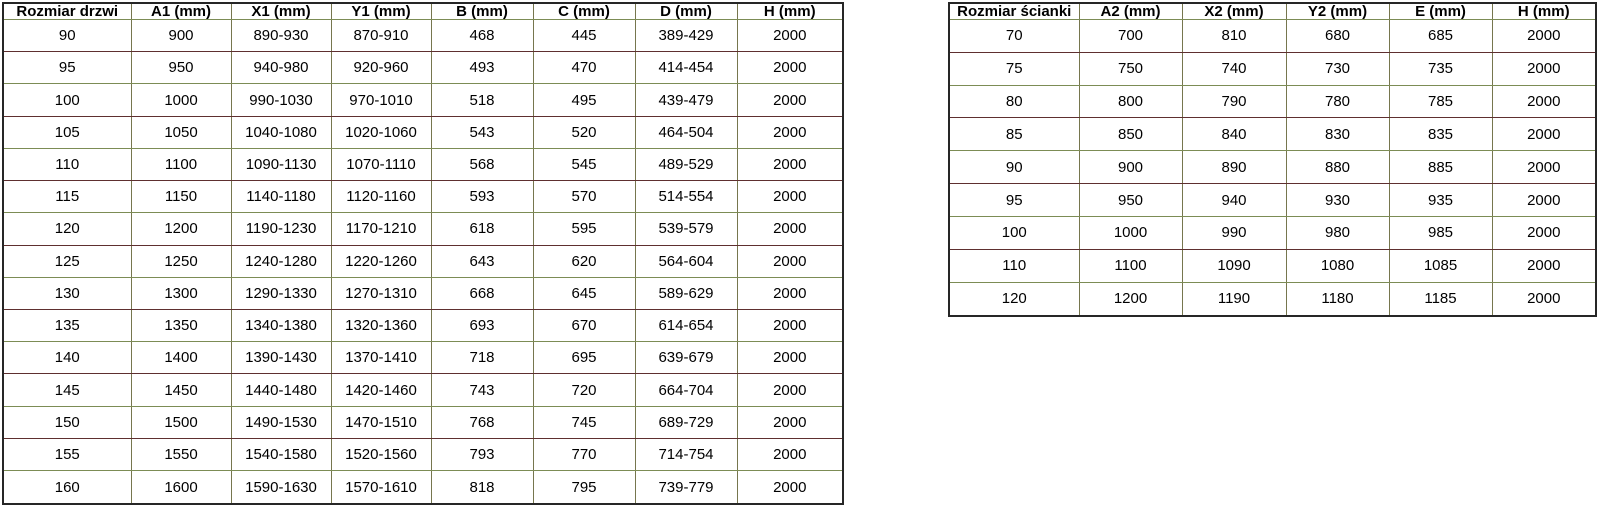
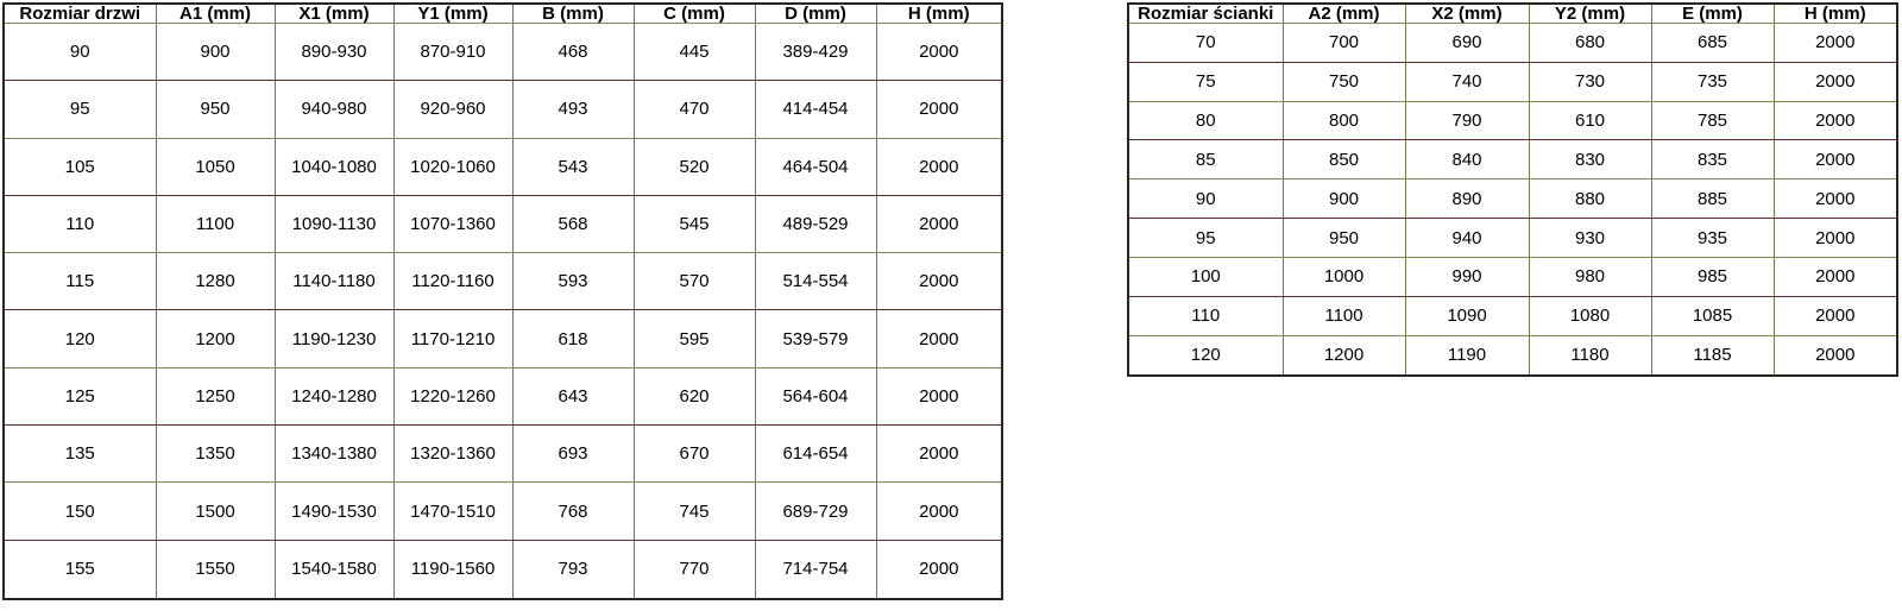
  Rozmiar drzwi	A1 (mm)	X1 (mm)	Y1 (mm)	B (mm)	C (mm)	D (mm)	H (mm)
  90	900	890-930	870-910	468	445	389-429	2000
  95	950	940-980	920-960	493	470	414-454	2000
- 100	1000	990-1030	970-1010	518	495	439-479	2000
  105	1050	1040-1080	1020-1060	543	520	464-504	2000
- 110	1100	1090-1130	1070-1110	568	545	489-529	2000
+ 110	1100	1090-1130	1070-1360	568	545	489-529	2000
- 115	1150	1140-1180	1120-1160	593	570	514-554	2000
+ 115	1280	1140-1180	1120-1160	593	570	514-554	2000
  120	1200	1190-1230	1170-1210	618	595	539-579	2000
  125	1250	1240-1280	1220-1260	643	620	564-604	2000
- 130	1300	1290-1330	1270-1310	668	645	589-629	2000
  135	1350	1340-1380	1320-1360	693	670	614-654	2000
- 140	1400	1390-1430	1370-1410	718	695	639-679	2000
- 145	1450	1440-1480	1420-1460	743	720	664-704	2000
  150	1500	1490-1530	1470-1510	768	745	689-729	2000
- 155	1550	1540-1580	1520-1560	793	770	714-754	2000
+ 155	1550	1540-1580	1190-1560	793	770	714-754	2000
- 160	1600	1590-1630	1570-1610	818	795	739-779	2000
  Rozmiar ścianki	A2 (mm)	X2 (mm)	Y2 (mm)	E (mm)	H (mm)
- 70	700	810	680	685	2000
+ 70	700	690	680	685	2000
  75	750	740	730	735	2000
- 80	800	790	780	785	2000
+ 80	800	790	610	785	2000
  85	850	840	830	835	2000
  90	900	890	880	885	2000
  95	950	940	930	935	2000
  100	1000	990	980	985	2000
  110	1100	1090	1080	1085	2000
  120	1200	1190	1180	1185	2000
